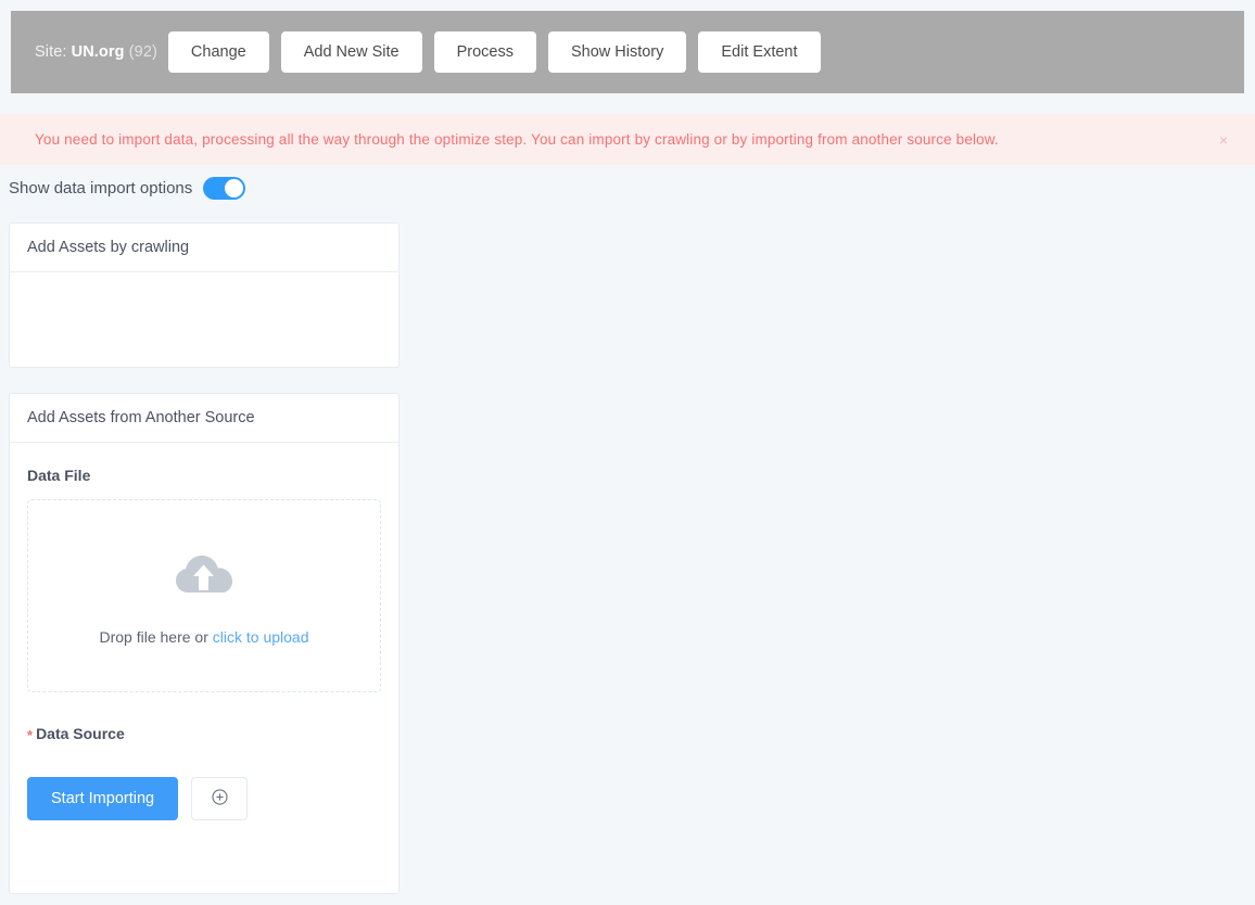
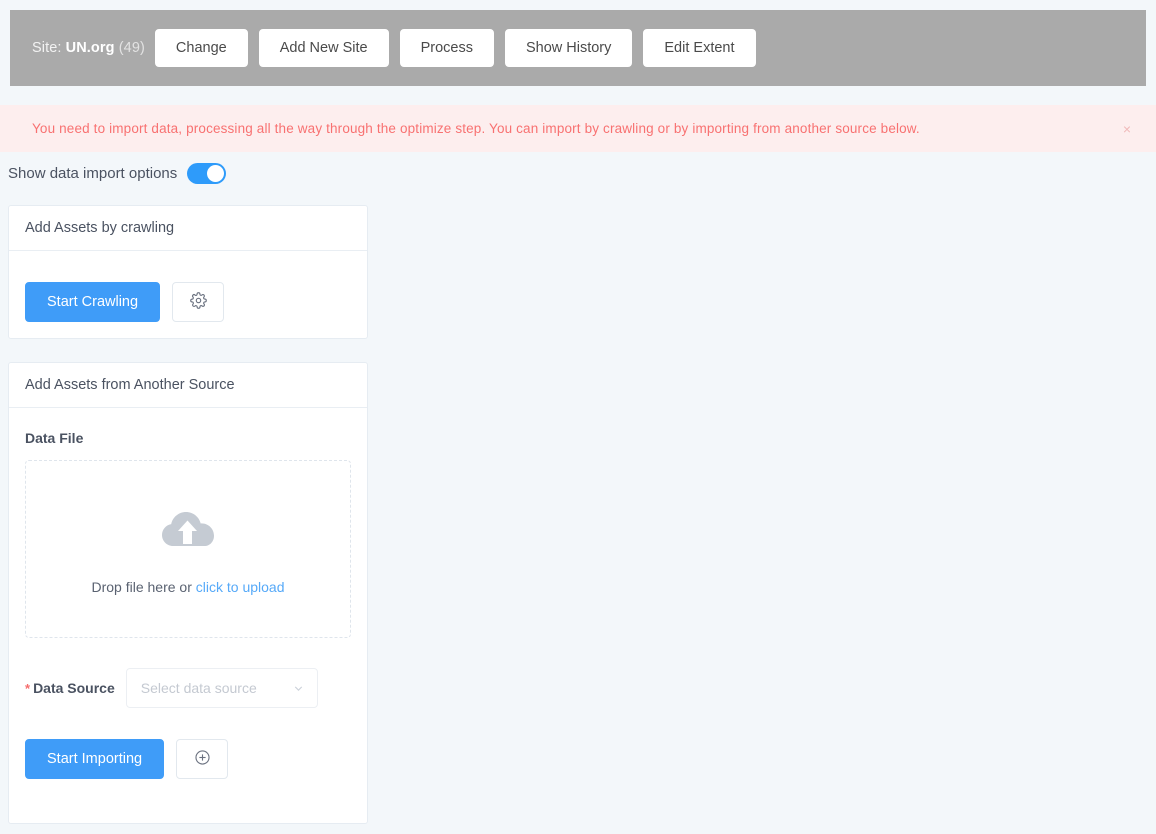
- Site: UN.org (92)
+ Site: UN.org (49)
  Change
  Add New Site
  Process
  Show History
  Edit Extent
  You need to import data, processing all the way through the optimize step. You can import by crawling or by importing from another source below.
  ×
  Show data import options
  Add Assets by crawling
+ Start Crawling
  Add Assets from Another Source
  Data File
  Drop file here or click to upload
  * Data Source
+ Select data source
  Start Importing
